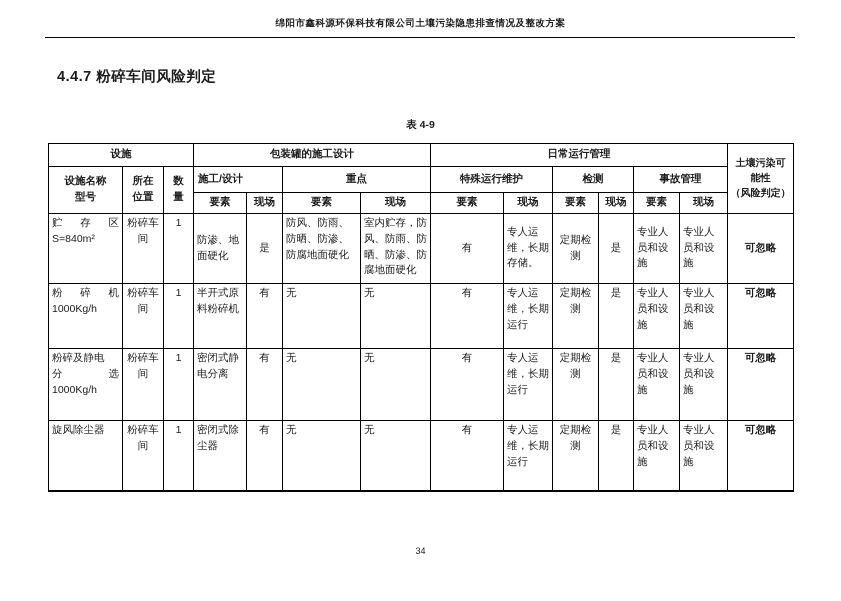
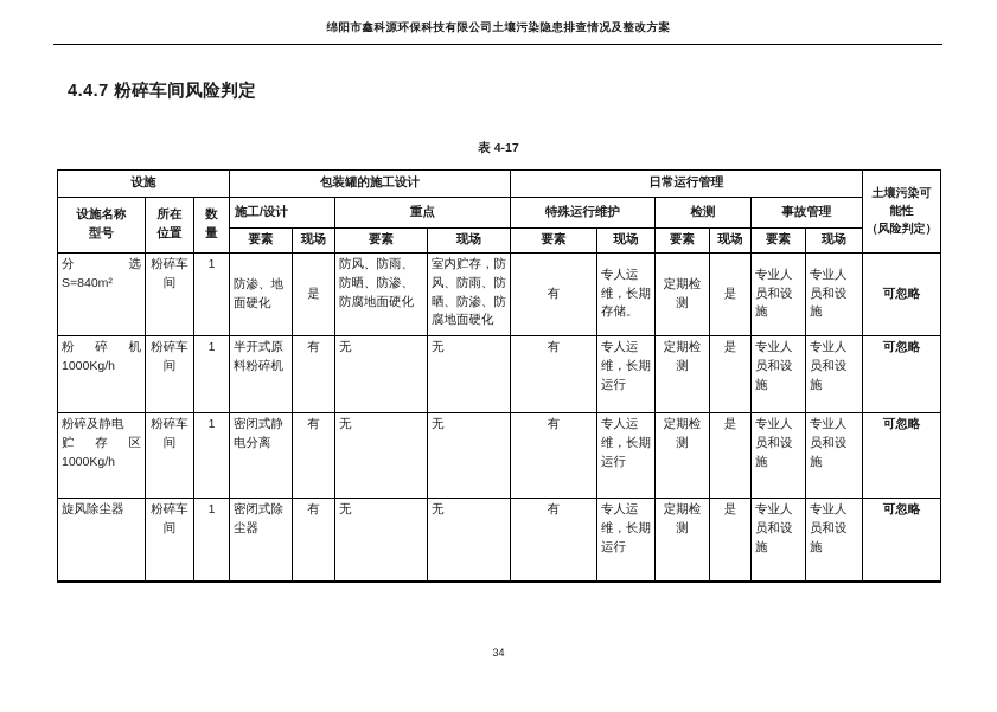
  绵阳市鑫科源环保科技有限公司土壤污染隐患排查情况及整改方案
  4.4.7 粉碎车间风险判定
- 表 4-9
+ 表 4-17
  设施	包装罐的施工设计	日常运行管理	土壤污染可 能性 （风险判定）
  设施名称 型号	所在 位置	数 量	施工/设计	重点	特殊运行维护	检测	事故管理
  要素	现场	要素	现场	要素	现场	要素	现场	要素	现场
- 贮存区S=840m²	粉碎车间	1	防渗、地面硬化	是	防风、防雨、防晒、防渗、防腐地面硬化	室内贮存，防风、防雨、防晒、防渗、防腐地面硬化	有	专人运维，长期存储。	定期检测	是	专业人员和设施	专业人员和设施	可忽略
+ 分选S=840m²	粉碎车间	1	防渗、地面硬化	是	防风、防雨、防晒、防渗、防腐地面硬化	室内贮存，防风、防雨、防晒、防渗、防腐地面硬化	有	专人运维，长期存储。	定期检测	是	专业人员和设施	专业人员和设施	可忽略
  粉碎机1000Kg/h	粉碎车间	1	半开式原料粉碎机	有	无	无	有	专人运维，长期运行	定期检测	是	专业人员和设施	专业人员和设施	可忽略
- 粉碎及静电分选1000Kg/h	粉碎车间	1	密闭式静电分离	有	无	无	有	专人运维，长期运行	定期检测	是	专业人员和设施	专业人员和设施	可忽略
+ 粉碎及静电贮存区1000Kg/h	粉碎车间	1	密闭式静电分离	有	无	无	有	专人运维，长期运行	定期检测	是	专业人员和设施	专业人员和设施	可忽略
  旋风除尘器	粉碎车间	1	密闭式除尘器	有	无	无	有	专人运维，长期运行	定期检测	是	专业人员和设施	专业人员和设施	可忽略
  34
